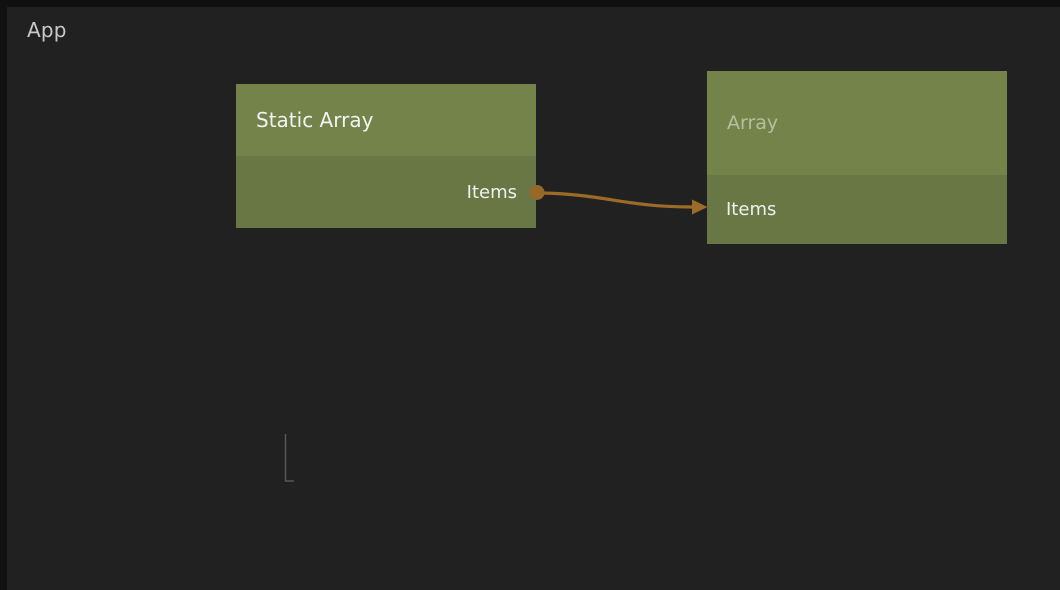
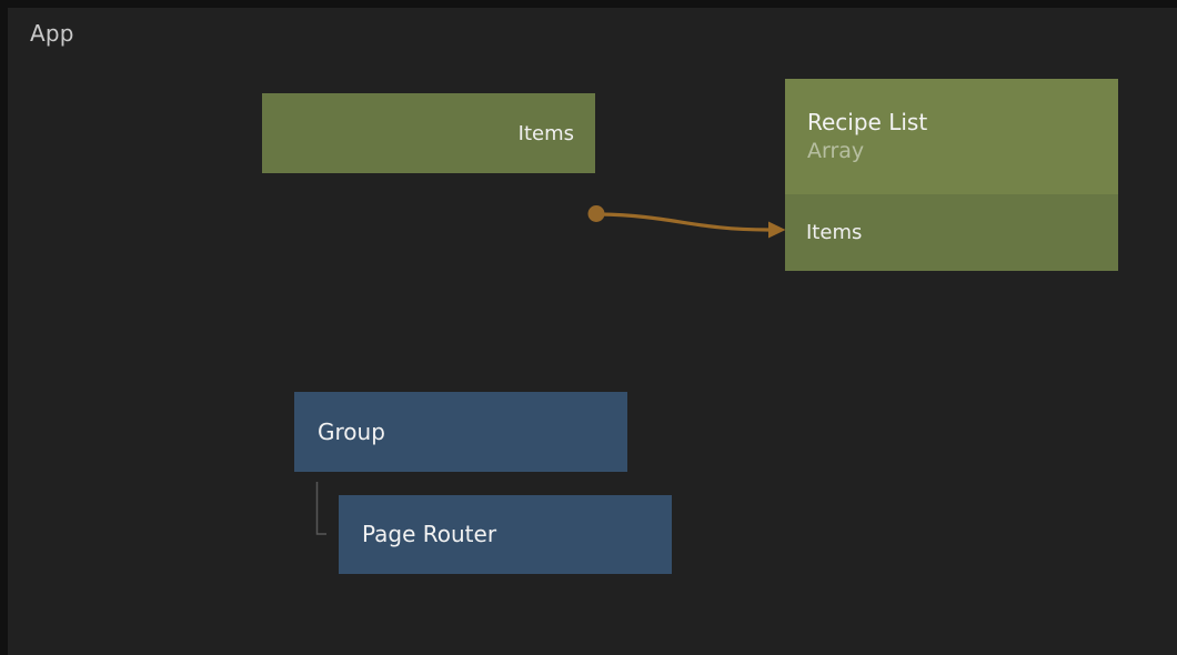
  App
- Static Array
  Items
+ Recipe List
  Array
  Items
+ Group
+ Page Router
